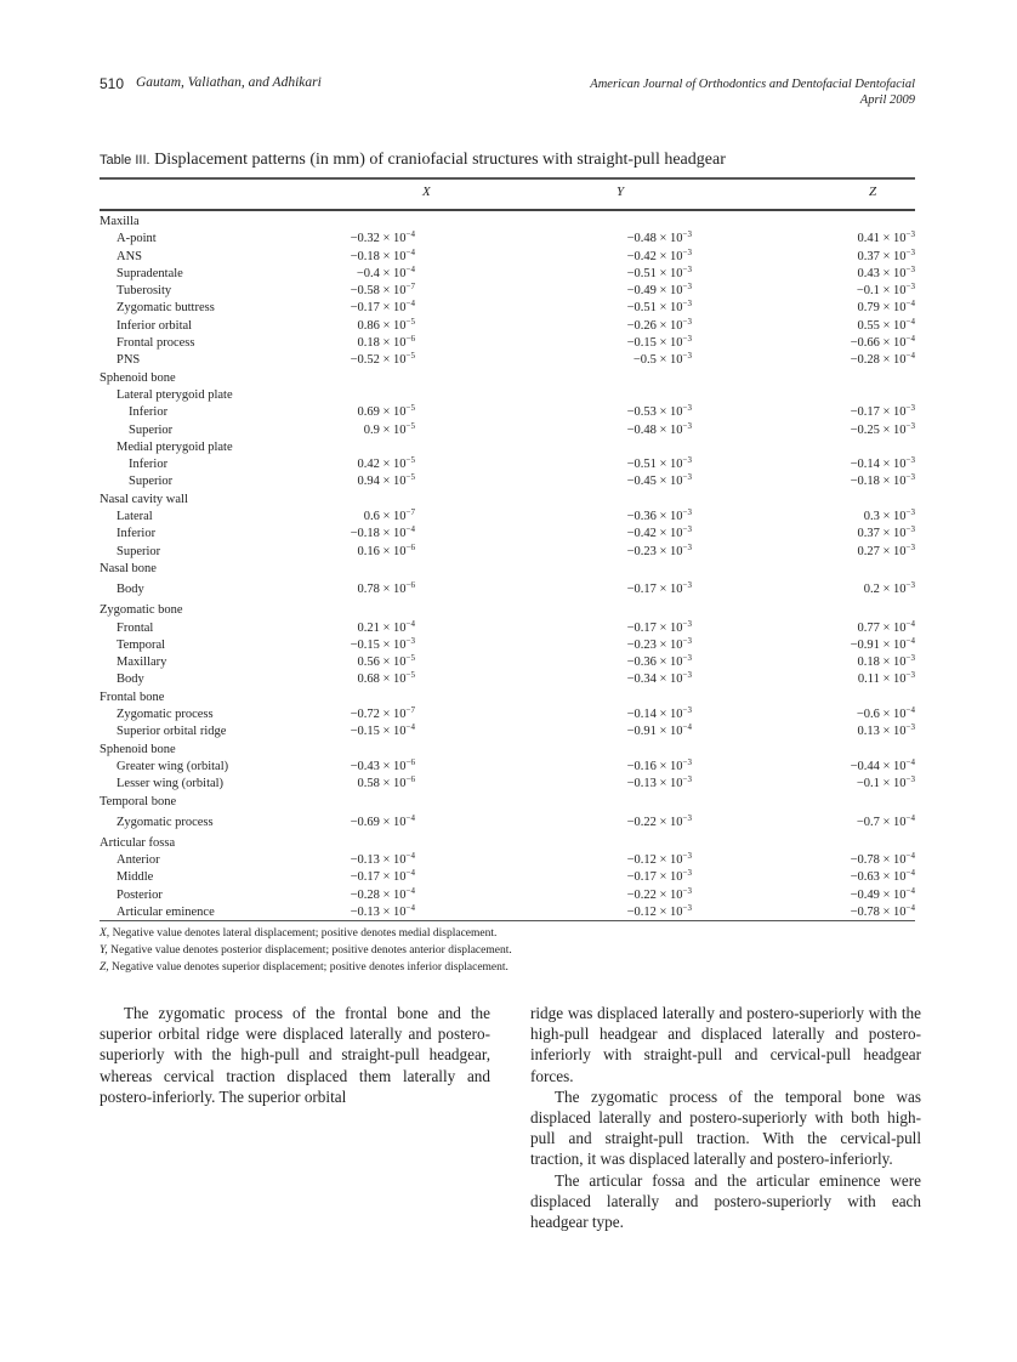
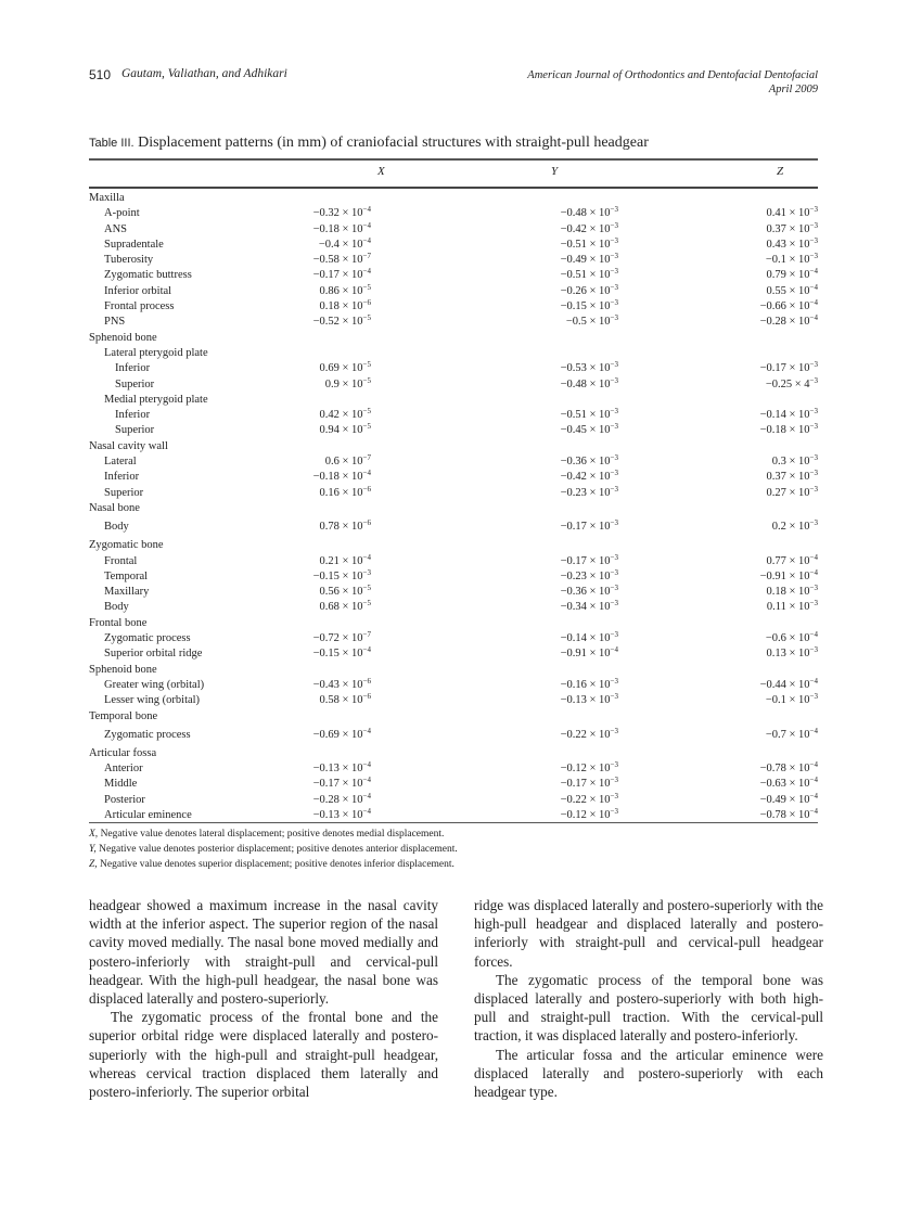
  510
  Gautam, Valiathan, and Adhikari
  American Journal of Orthodontics and Dentofacial Dentofacial
  April 2009
  Table III. Displacement patterns (in mm) of craniofacial structures with straight-pull headgear
  X
  Y
  Z
  Maxilla
  A-point
  −0.32 × 10−4
  −0.48 × 10−3
  0.41 × 10−3
  ANS
  −0.18 × 10−4
  −0.42 × 10−3
  0.37 × 10−3
  Supradentale
  −0.4 × 10−4
  −0.51 × 10−3
  0.43 × 10−3
  Tuberosity
  −0.58 × 10−7
  −0.49 × 10−3
  −0.1 × 10−3
  Zygomatic buttress
  −0.17 × 10−4
  −0.51 × 10−3
  0.79 × 10−4
  Inferior orbital
  0.86 × 10−5
  −0.26 × 10−3
  0.55 × 10−4
  Frontal process
  0.18 × 10−6
  −0.15 × 10−3
  −0.66 × 10−4
  PNS
  −0.52 × 10−5
  −0.5 × 10−3
  −0.28 × 10−4
  Sphenoid bone
  Lateral pterygoid plate
  Inferior
  0.69 × 10−5
  −0.53 × 10−3
  −0.17 × 10−3
  Superior
  0.9 × 10−5
  −0.48 × 10−3
- −0.25 × 10−3
+ −0.25 × 4−3
  Medial pterygoid plate
  Inferior
  0.42 × 10−5
  −0.51 × 10−3
  −0.14 × 10−3
  Superior
  0.94 × 10−5
  −0.45 × 10−3
  −0.18 × 10−3
  Nasal cavity wall
  Lateral
  0.6 × 10−7
  −0.36 × 10−3
  0.3 × 10−3
  Inferior
  −0.18 × 10−4
  −0.42 × 10−3
  0.37 × 10−3
  Superior
  0.16 × 10−6
  −0.23 × 10−3
  0.27 × 10−3
  Nasal bone
  Body
  0.78 × 10−6
  −0.17 × 10−3
  0.2 × 10−3
  Zygomatic bone
  Frontal
  0.21 × 10−4
  −0.17 × 10−3
  0.77 × 10−4
  Temporal
  −0.15 × 10−3
  −0.23 × 10−3
  −0.91 × 10−4
  Maxillary
  0.56 × 10−5
  −0.36 × 10−3
  0.18 × 10−3
  Body
  0.68 × 10−5
  −0.34 × 10−3
  0.11 × 10−3
  Frontal bone
  Zygomatic process
  −0.72 × 10−7
  −0.14 × 10−3
  −0.6 × 10−4
  Superior orbital ridge
  −0.15 × 10−4
  −0.91 × 10−4
  0.13 × 10−3
  Sphenoid bone
  Greater wing (orbital)
  −0.43 × 10−6
  −0.16 × 10−3
  −0.44 × 10−4
  Lesser wing (orbital)
  0.58 × 10−6
  −0.13 × 10−3
  −0.1 × 10−3
  Temporal bone
  Zygomatic process
  −0.69 × 10−4
  −0.22 × 10−3
  −0.7 × 10−4
  Articular fossa
  Anterior
  −0.13 × 10−4
  −0.12 × 10−3
  −0.78 × 10−4
  Middle
  −0.17 × 10−4
  −0.17 × 10−3
  −0.63 × 10−4
  Posterior
  −0.28 × 10−4
  −0.22 × 10−3
  −0.49 × 10−4
  Articular eminence
  −0.13 × 10−4
  −0.12 × 10−3
  −0.78 × 10−4
  X, Negative value denotes lateral displacement; positive denotes medial displacement.
  Y, Negative value denotes posterior displacement; positive denotes anterior displacement.
  Z, Negative value denotes superior displacement; positive denotes inferior displacement.
+ headgear showed a maximum increase in the nasal cavity width at the inferior aspect. The superior region of the nasal cavity moved medially. The nasal bone moved medially and postero-inferiorly with straight-pull and cervical-pull headgear. With the high-pull headgear, the nasal bone was displaced laterally and postero-superiorly.
  The zygomatic process of the frontal bone and the superior orbital ridge were displaced laterally and postero-superiorly with the high-pull and straight-pull headgear, whereas cervical traction displaced them laterally and postero-inferiorly. The superior orbital
  ridge was displaced laterally and postero-superiorly with the high-pull headgear and displaced laterally and postero-inferiorly with straight-pull and cervical-pull headgear forces.
  The zygomatic process of the temporal bone was displaced laterally and postero-superiorly with both high-pull and straight-pull traction. With the cervical-pull traction, it was displaced laterally and postero-inferiorly.
  The articular fossa and the articular eminence were displaced laterally and postero-superiorly with each headgear type.
